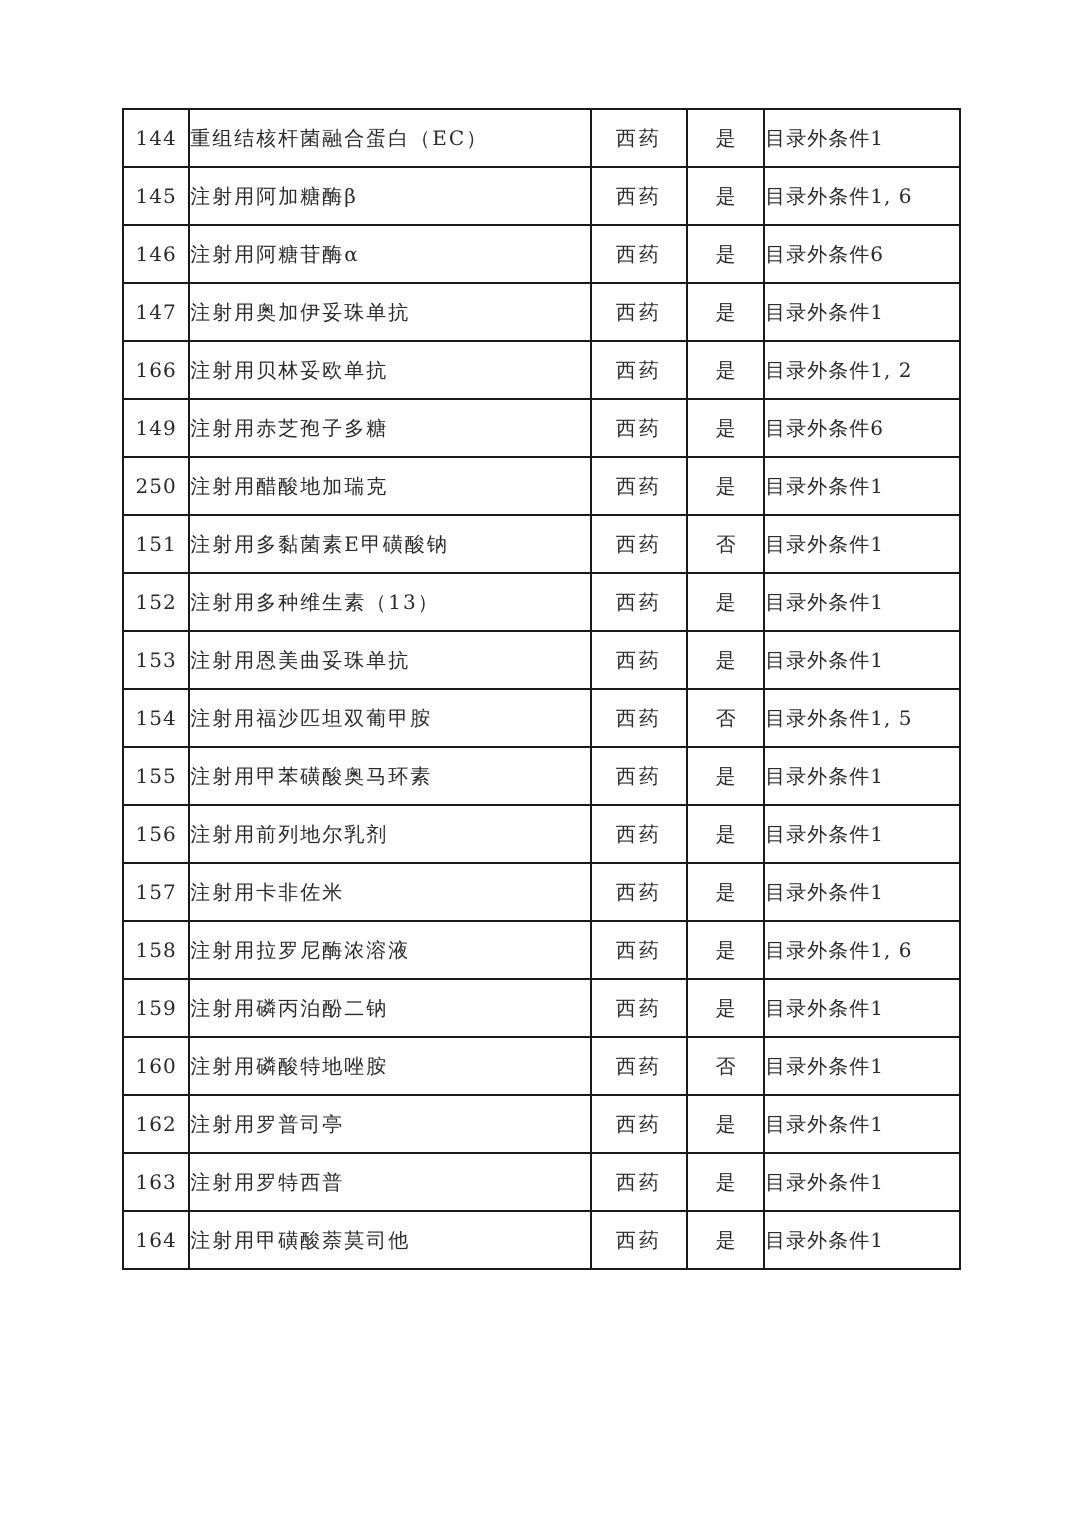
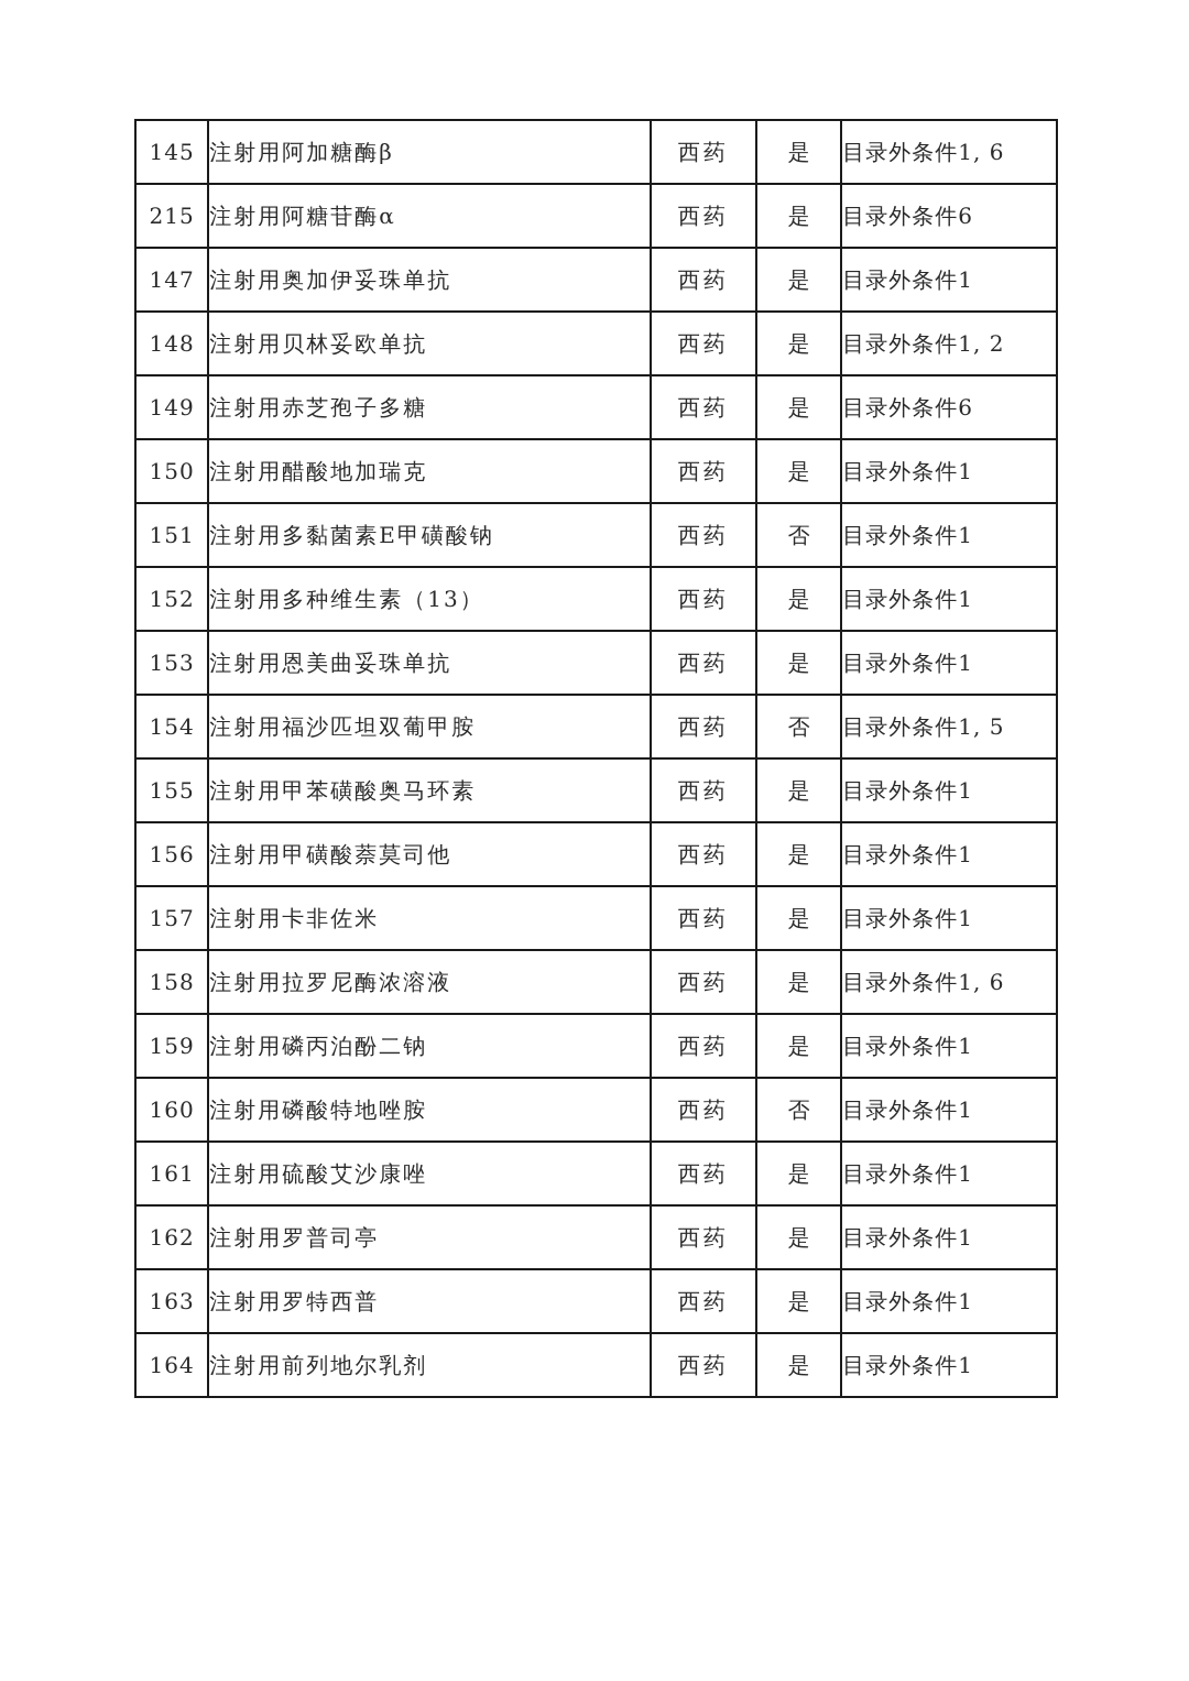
- 144	重组结核杆菌融合蛋白（EC）	西药	是	目录外条件1
  145	注射用阿加糖酶β	西药	是	目录外条件1, 6
- 146	注射用阿糖苷酶α	西药	是	目录外条件6
+ 215	注射用阿糖苷酶α	西药	是	目录外条件6
  147	注射用奥加伊妥珠单抗	西药	是	目录外条件1
- 166	注射用贝林妥欧单抗	西药	是	目录外条件1, 2
+ 148	注射用贝林妥欧单抗	西药	是	目录外条件1, 2
  149	注射用赤芝孢子多糖	西药	是	目录外条件6
- 250	注射用醋酸地加瑞克	西药	是	目录外条件1
+ 150	注射用醋酸地加瑞克	西药	是	目录外条件1
  151	注射用多黏菌素E甲磺酸钠	西药	否	目录外条件1
  152	注射用多种维生素（13）	西药	是	目录外条件1
  153	注射用恩美曲妥珠单抗	西药	是	目录外条件1
  154	注射用福沙匹坦双葡甲胺	西药	否	目录外条件1, 5
  155	注射用甲苯磺酸奥马环素	西药	是	目录外条件1
- 156	注射用前列地尔乳剂	西药	是	目录外条件1
+ 156	注射用甲磺酸萘莫司他	西药	是	目录外条件1
  157	注射用卡非佐米	西药	是	目录外条件1
  158	注射用拉罗尼酶浓溶液	西药	是	目录外条件1, 6
  159	注射用磷丙泊酚二钠	西药	是	目录外条件1
  160	注射用磷酸特地唑胺	西药	否	目录外条件1
+ 161	注射用硫酸艾沙康唑	西药	是	目录外条件1
  162	注射用罗普司亭	西药	是	目录外条件1
  163	注射用罗特西普	西药	是	目录外条件1
- 164	注射用甲磺酸萘莫司他	西药	是	目录外条件1
+ 164	注射用前列地尔乳剂	西药	是	目录外条件1
